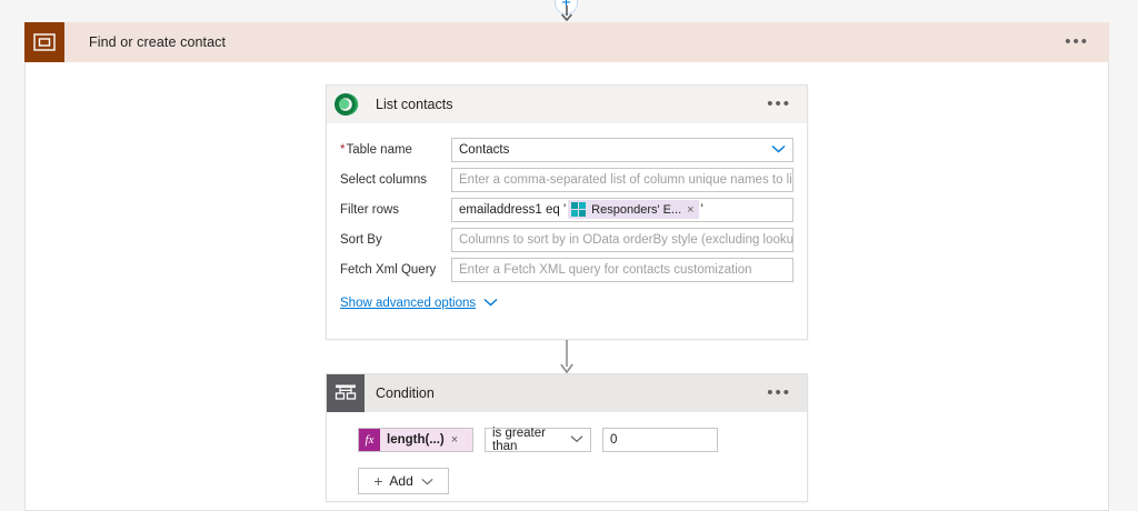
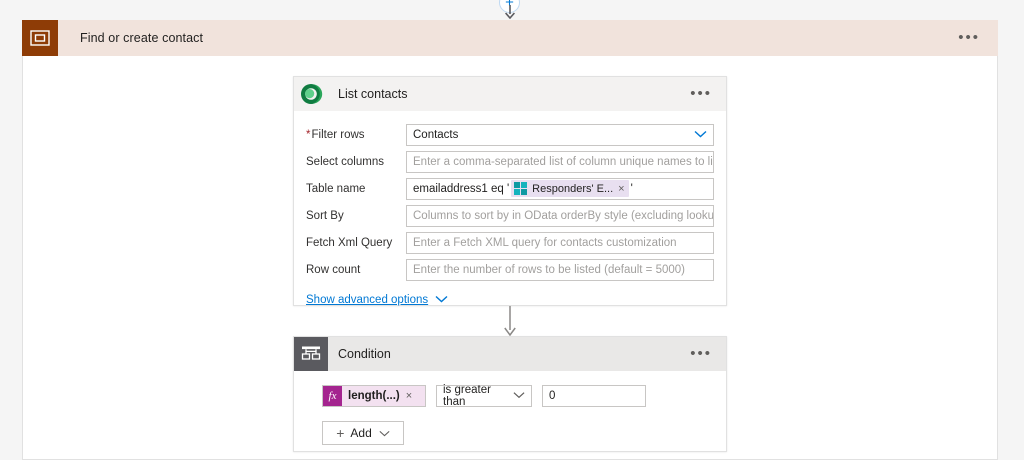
  +
  Find or create contact
  •••
  List contacts
  •••
- *Table name
+ *Filter rows
  Contacts
  Select columns
  Enter a comma-separated list of column unique names to li
- Filter rows
+ Table name
  emailaddress1 eq '
  Responders' E...
  ×
  '
  Sort By
  Columns to sort by in OData orderBy style (excluding looku
  Fetch Xml Query
  Enter a Fetch XML query for contacts customization
+ Row count
+ Enter the number of rows to be listed (default = 5000)
  Show advanced options
  Condition
  •••
  fx
  length(...)
  ×
  is greater than
  0
  +
  Add
